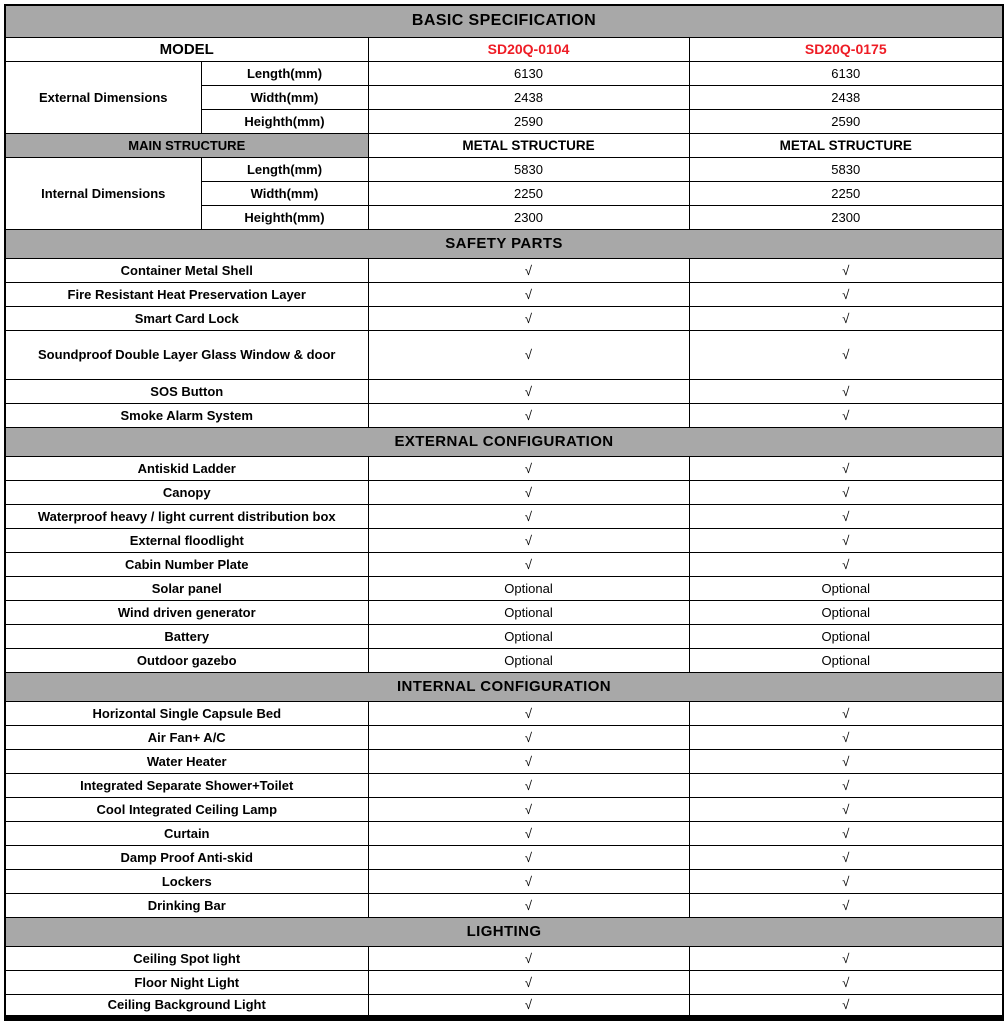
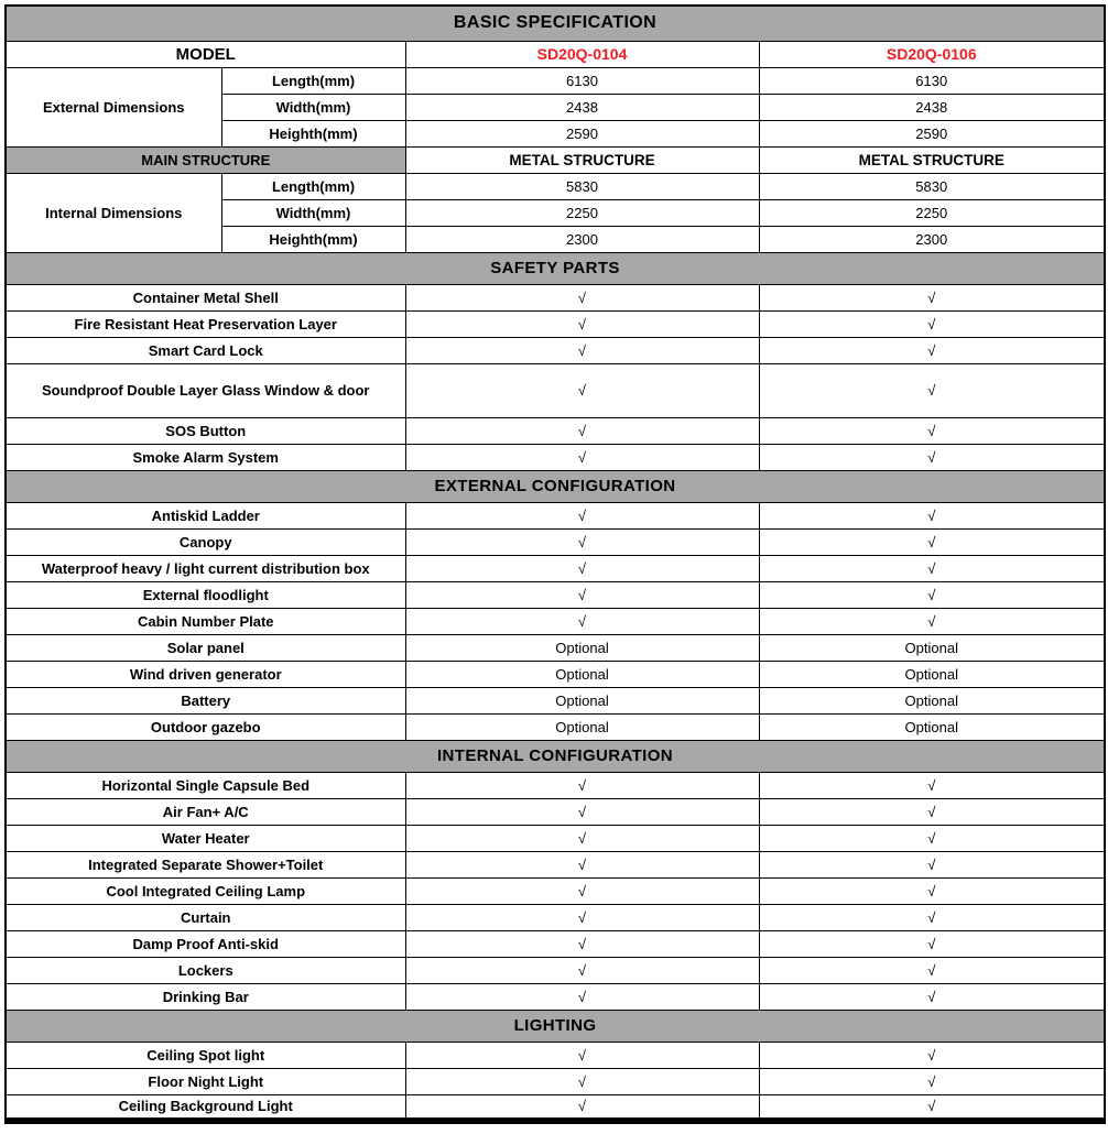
  BASIC SPECIFICATION
- MODEL	SD20Q-0104	SD20Q-0175
+ MODEL	SD20Q-0104	SD20Q-0106
  External Dimensions	Length(mm)	6130	6130
  Width(mm)	2438	2438
  Heighth(mm)	2590	2590
  MAIN STRUCTURE	METAL STRUCTURE	METAL STRUCTURE
  Internal Dimensions	Length(mm)	5830	5830
  Width(mm)	2250	2250
  Heighth(mm)	2300	2300
  SAFETY PARTS
  Container Metal Shell	√	√
  Fire Resistant Heat Preservation Layer	√	√
  Smart Card Lock	√	√
  Soundproof Double Layer Glass Window & door	√	√
  SOS Button	√	√
  Smoke Alarm System	√	√
  EXTERNAL CONFIGURATION
  Antiskid Ladder	√	√
  Canopy	√	√
  Waterproof heavy / light current distribution box	√	√
  External floodlight	√	√
  Cabin Number Plate	√	√
  Solar panel	Optional	Optional
  Wind driven generator	Optional	Optional
  Battery	Optional	Optional
  Outdoor gazebo	Optional	Optional
  INTERNAL CONFIGURATION
  Horizontal Single Capsule Bed	√	√
  Air Fan+ A/C	√	√
  Water Heater	√	√
  Integrated Separate Shower+Toilet	√	√
  Cool Integrated Ceiling Lamp	√	√
  Curtain	√	√
  Damp Proof Anti-skid	√	√
  Lockers	√	√
  Drinking Bar	√	√
  LIGHTING
  Ceiling Spot light	√	√
  Floor Night Light	√	√
  Ceiling Background Light	√	√
